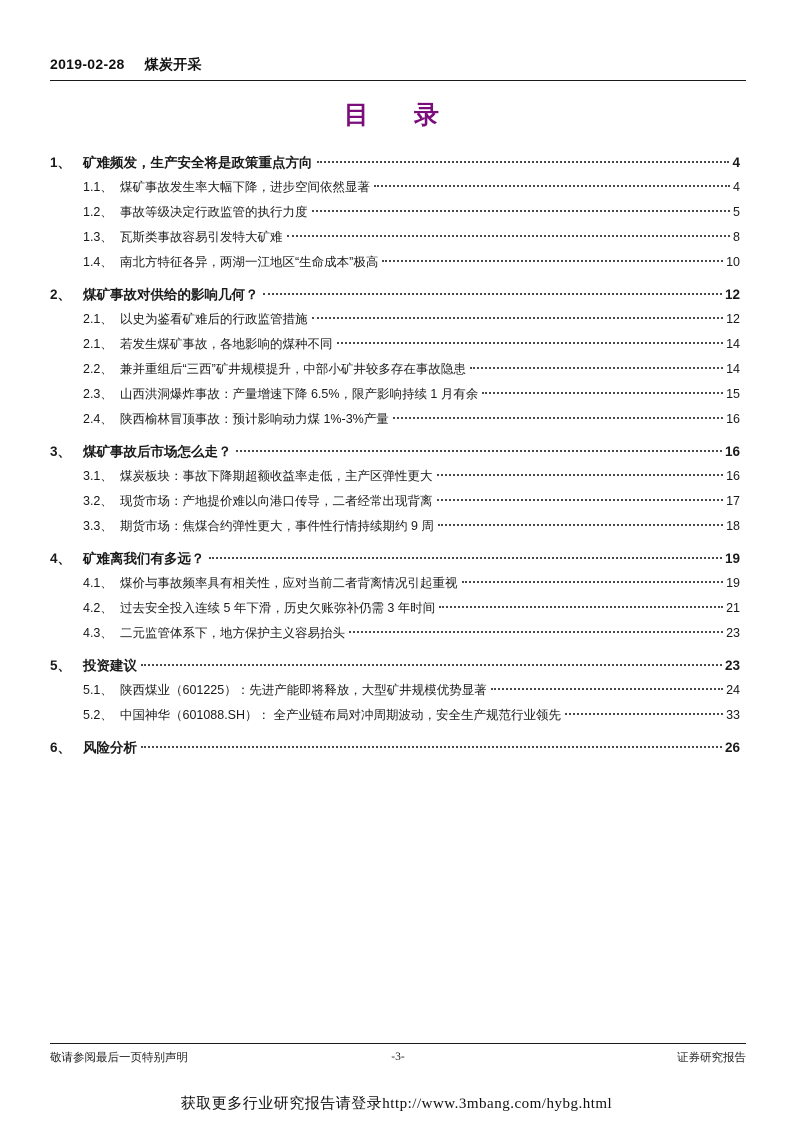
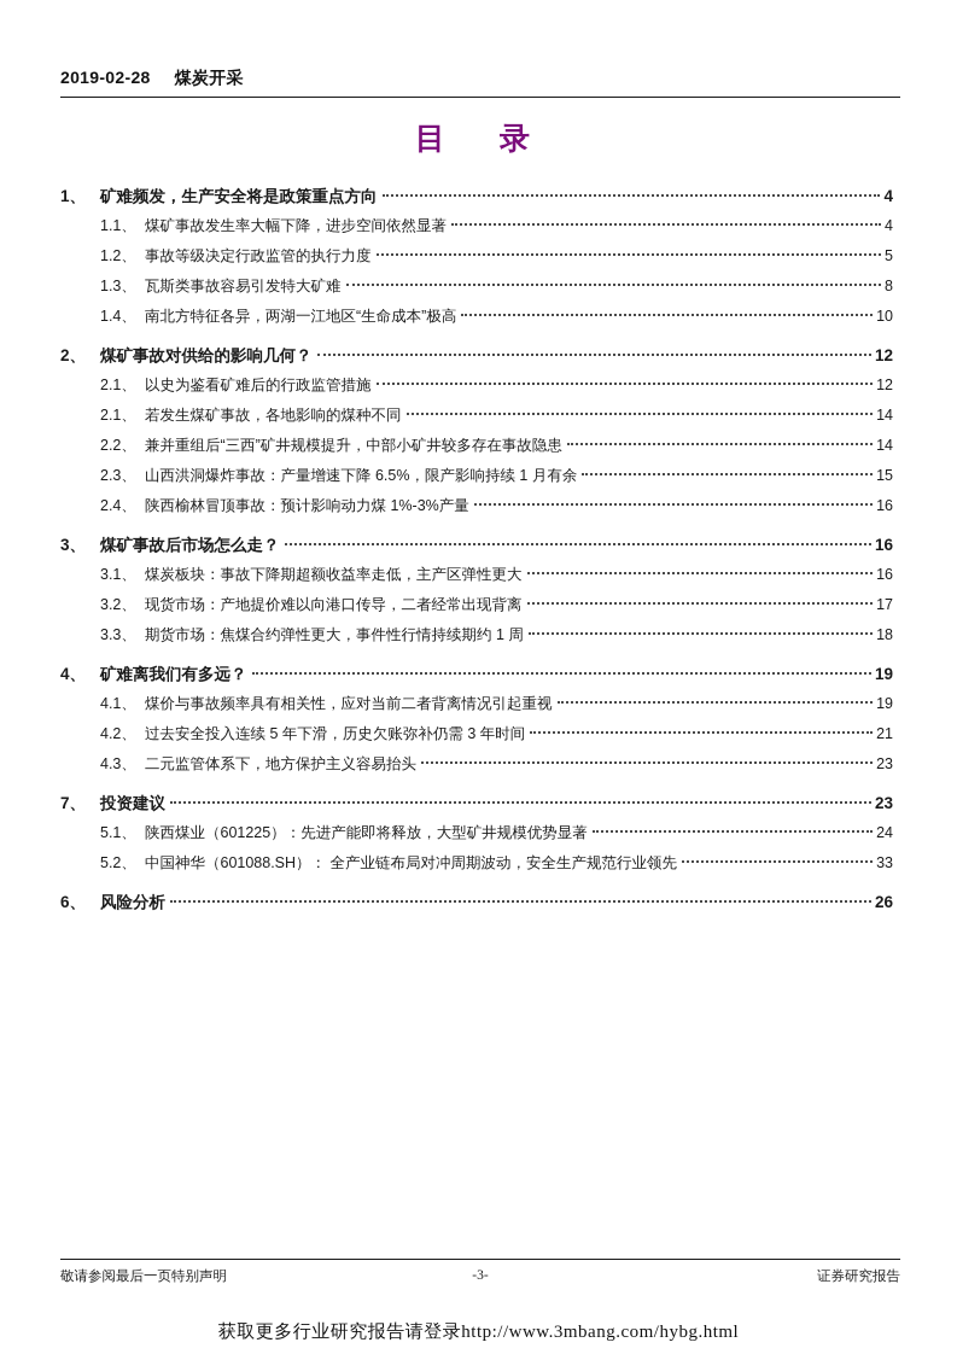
  2019-02-28 煤炭开采
  目 录
  1、
  矿难频发，生产安全将是政策重点方向
  4
  1.1、
  煤矿事故发生率大幅下降，进步空间依然显著
  4
  1.2、
  事故等级决定行政监管的执行力度
  5
  1.3、
  瓦斯类事故容易引发特大矿难
  8
  1.4、
  南北方特征各异，两湖一江地区“生命成本”极高
  10
  2、
  煤矿事故对供给的影响几何？
  12
  2.1、
  以史为鉴看矿难后的行政监管措施
  12
  2.1、
  若发生煤矿事故，各地影响的煤种不同
  14
  2.2、
  兼并重组后“三西”矿井规模提升，中部小矿井较多存在事故隐患
  14
  2.3、
  山西洪洞爆炸事故：产量增速下降 6.5%，限产影响持续 1 月有余
  15
  2.4、
  陕西榆林冒顶事故：预计影响动力煤 1%-3%产量
  16
  3、
  煤矿事故后市场怎么走？
  16
  3.1、
  煤炭板块：事故下降期超额收益率走低，主产区弹性更大
  16
  3.2、
  现货市场：产地提价难以向港口传导，二者经常出现背离
  17
  3.3、
- 期货市场：焦煤合约弹性更大，事件性行情持续期约 9 周
+ 期货市场：焦煤合约弹性更大，事件性行情持续期约 1 周
  18
  4、
  矿难离我们有多远？
  19
  4.1、
  煤价与事故频率具有相关性，应对当前二者背离情况引起重视
  19
  4.2、
  过去安全投入连续 5 年下滑，历史欠账弥补仍需 3 年时间
  21
  4.3、
  二元监管体系下，地方保护主义容易抬头
  23
- 5、
+ 7、
  投资建议
  23
  5.1、
  陕西煤业（601225）：先进产能即将释放，大型矿井规模优势显著
  24
  5.2、
  中国神华（601088.SH）： 全产业链布局对冲周期波动，安全生产规范行业领先
  33
  6、
  风险分析
  26
  敬请参阅最后一页特别声明
  -3-
  证券研究报告
  获取更多行业研究报告请登录http://www.3mbang.com/hybg.html
